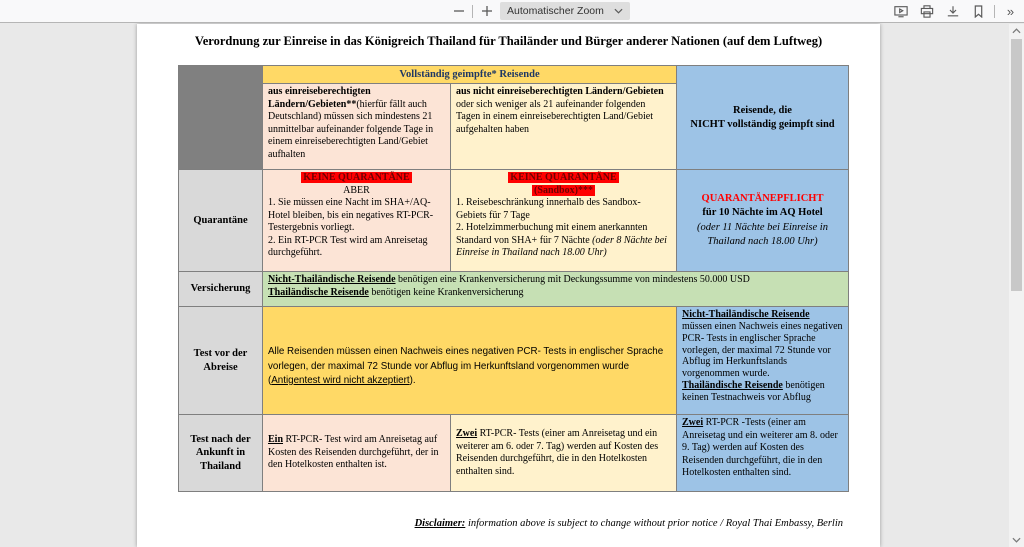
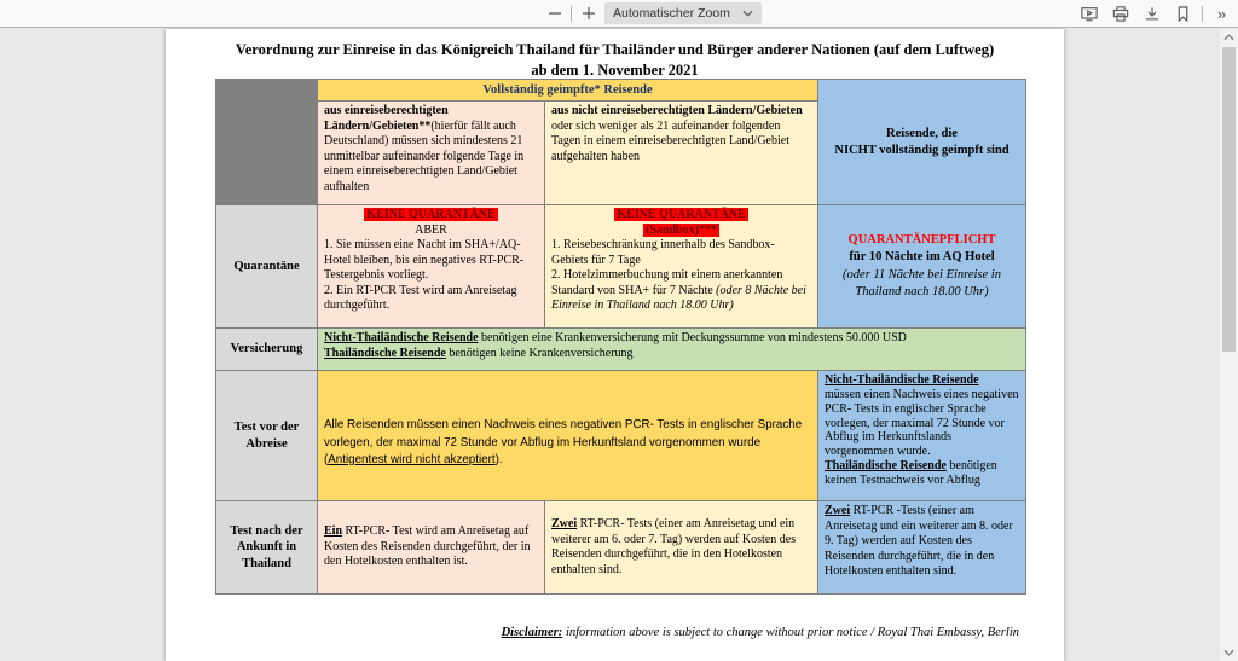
  Automatischer Zoom
  »
  Verordnung zur Einreise in das Königreich Thailand für Thailänder und Bürger anderer Nationen (auf dem Luftweg)
+ ab dem 1. November 2021
  	Vollständig geimpfte* Reisende	Reisende, die NICHT vollständig geimpft sind
  aus einreiseberechtigten Ländern/Gebieten**(hierfür fällt auch Deutschland) müssen sich mindestens 21 unmittelbar aufeinander folgende Tage in einem einreiseberechtigten Land/Gebiet aufhalten	aus nicht einreiseberechtigten Ländern/Gebieten oder sich weniger als 21 aufeinander folgenden Tagen in einem einreiseberechtigten Land/Gebiet aufgehalten haben
  Quarantäne	KEINE QUARANTÄNE ABER 1. Sie müssen eine Nacht im SHA+/AQ-Hotel bleiben, bis ein negatives RT-PCR-Testergebnis vorliegt. 2. Ein RT-PCR Test wird am Anreisetag durchgeführt.	KEINE QUARANTÄNE (Sandbox)*** 1. Reisebeschränkung innerhalb des Sandbox-Gebiets für 7 Tage 2. Hotelzimmerbuchung mit einem anerkannten Standard von SHA+ für 7 Nächte (oder 8 Nächte bei Einreise in Thailand nach 18.00 Uhr)	QUARANTÄNEPFLICHT für 10 Nächte im AQ Hotel (oder 11 Nächte bei Einreise in Thailand nach 18.00 Uhr)
  Versicherung	Nicht-Thailändische Reisende benötigen eine Krankenversicherung mit Deckungssumme von mindestens 50.000 USD Thailändische Reisende benötigen keine Krankenversicherung
  Test vor der Abreise	Alle Reisenden müssen einen Nachweis eines negativen PCR- Tests in englischer Sprache vorlegen, der maximal 72 Stunde vor Abflug im Herkunftsland vorgenommen wurde (Antigentest wird nicht akzeptiert).	Nicht-Thailändische Reisendemüssen einen Nachweis eines negativen PCR- Tests in englischer Sprache vorlegen, der maximal 72 Stunde vor Abflug im Herkunftslands vorgenommen wurde. Thailändische Reisende benötigen keinen Testnachweis vor Abflug
  Test nach der Ankunft in Thailand	Ein RT-PCR- Test wird am Anreisetag auf Kosten des Reisenden durchgeführt, der in den Hotelkosten enthalten ist.	Zwei RT-PCR- Tests (einer am Anreisetag und ein weiterer am 6. oder 7. Tag) werden auf Kosten des Reisenden durchgeführt, die in den Hotelkosten enthalten sind.	Zwei RT-PCR -Tests (einer am Anreisetag und ein weiterer am 8. oder 9. Tag) werden auf Kosten des Reisenden durchgeführt, die in den Hotelkosten enthalten sind.
  Disclaimer: information above is subject to change without prior notice / Royal Thai Embassy, Berlin
